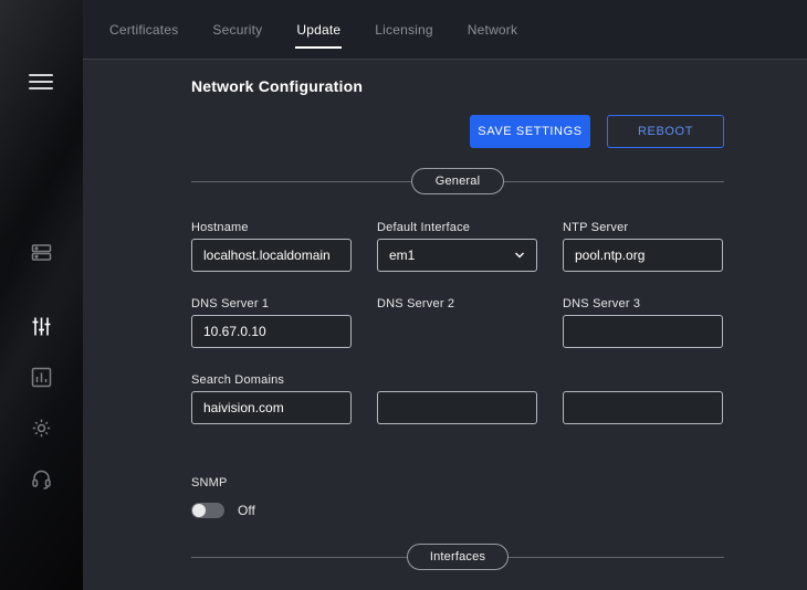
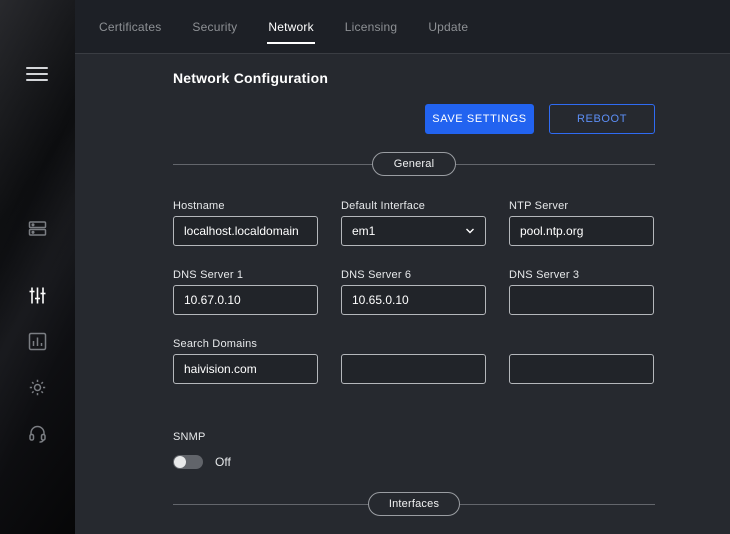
  Certificates
  Security
- Update
+ Network
  Licensing
- Network
+ Update
  Network Configuration
  SAVE SETTINGS
  REBOOT
  General
  Hostname
  localhost.localdomain
  Default Interface
  em1
  NTP Server
  pool.ntp.org
  DNS Server 1
  10.67.0.10
- DNS Server 2
+ DNS Server 6
+ 10.65.0.10
  DNS Server 3
  Search Domains
  haivision.com
  SNMP
  Off
  Interfaces
